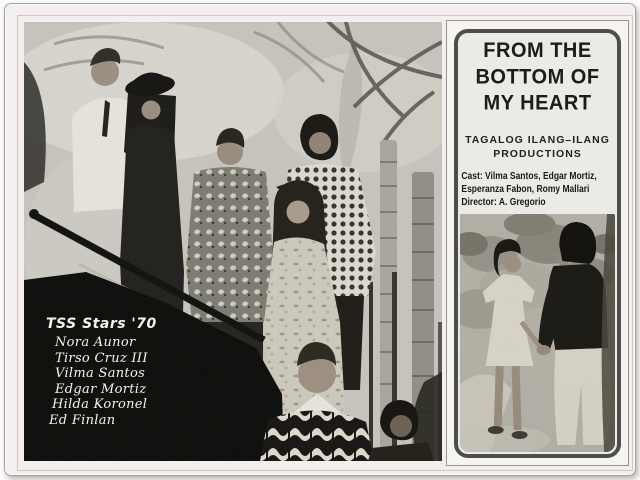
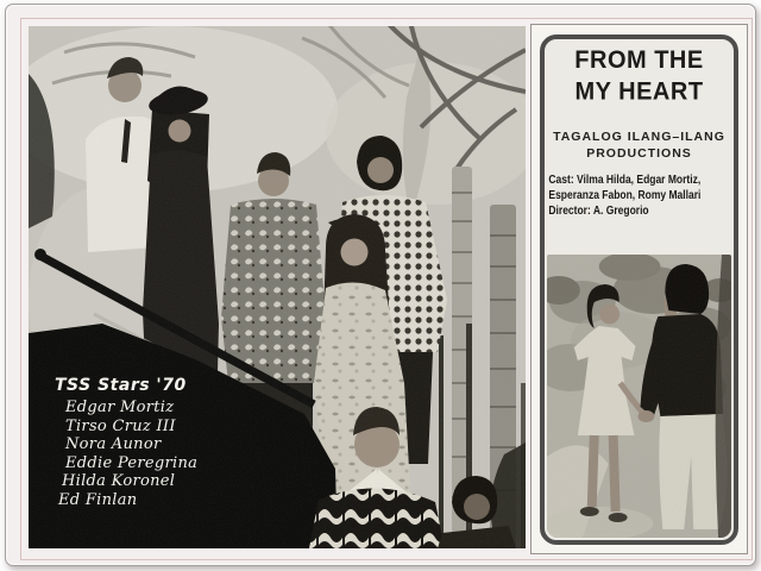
  TSS Stars '70
- Nora Aunor
+ Edgar Mortiz
  Tirso Cruz III
- Vilma Santos
- Edgar Mortiz
+ Nora Aunor
+ Eddie Peregrina
  Hilda Koronel
  Ed Finlan
  FROM THE
- BOTTOM OF
  MY HEART
  TAGALOG ILANG–ILANG
  PRODUCTIONS
- Cast: Vilma Santos, Edgar Mortiz,
+ Cast: Vilma Hilda, Edgar Mortiz,
  Esperanza Fabon, Romy Mallari
  Director: A. Gregorio
